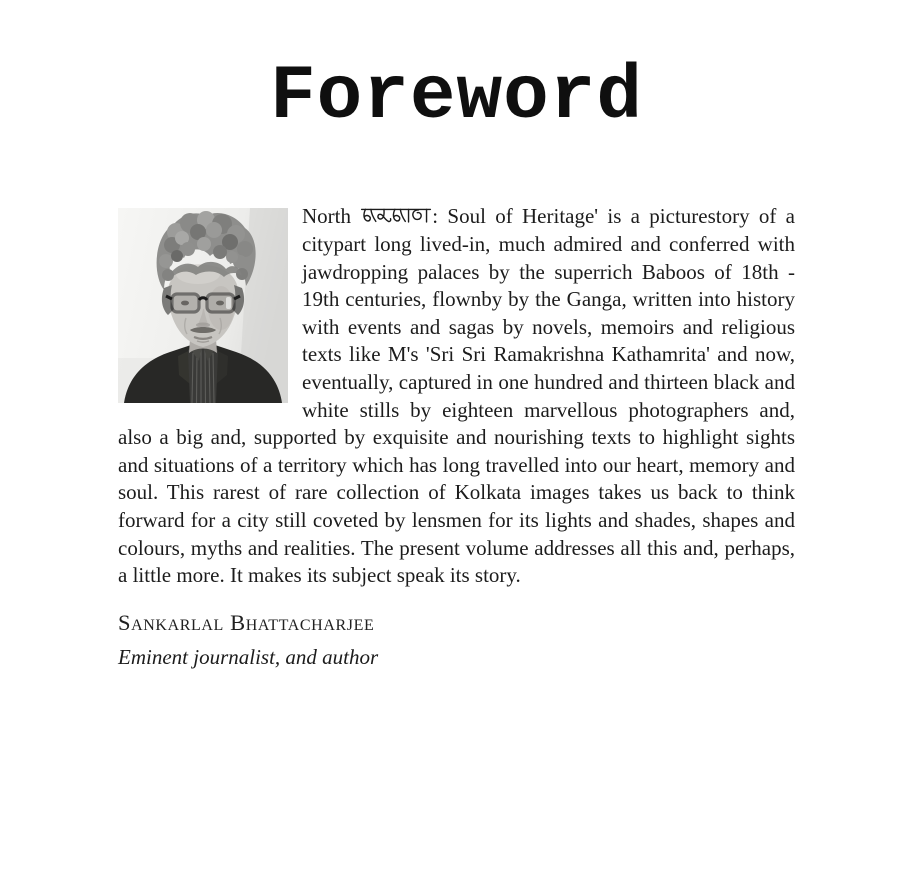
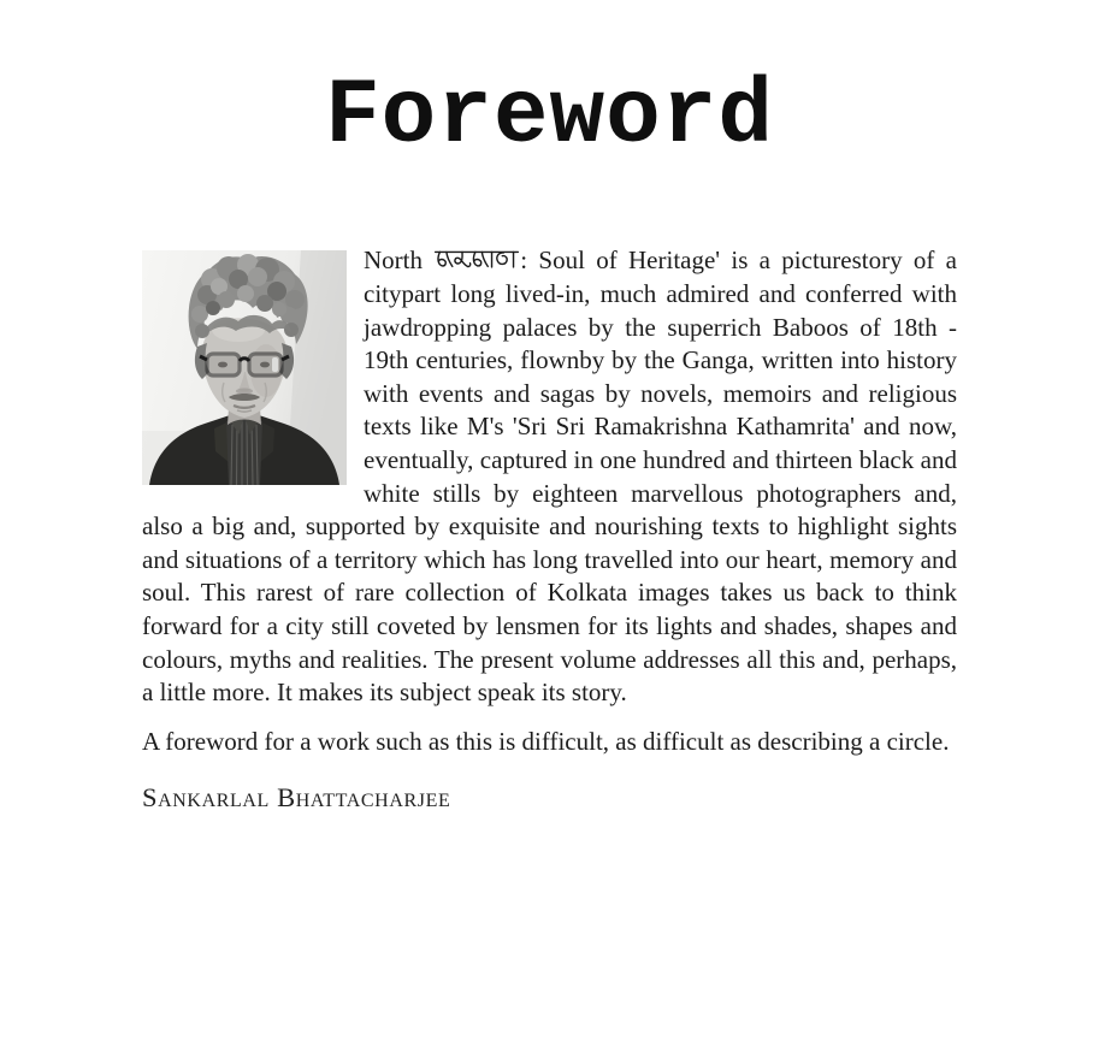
  Foreword
  North : Soul of Heritage' is a picturestory of a citypart long lived-in, much admired and conferred with jawdropping palaces by the superrich Baboos of 18th - 19th centuries, flownby by the Ganga, written into history with events and sagas by novels, memoirs and religious texts like M's 'Sri Sri Ramakrishna Kathamrita' and now, eventually, captured in one hundred and thirteen black and white stills by eighteen marvellous photographers and, also a big and, supported by exquisite and nourishing texts to highlight sights and situations of a territory which has long travelled into our heart, memory and soul. This rarest of rare collection of Kolkata images takes us back to think forward for a city still coveted by lensmen for its lights and shades, shapes and colours, myths and realities. The present volume addresses all this and, perhaps, a little more. It makes its subject speak its story.
+ A foreword for a work such as this is difficult, as difficult as describing a circle.
  Sankarlal Bhattacharjee
- Eminent journalist, and author
